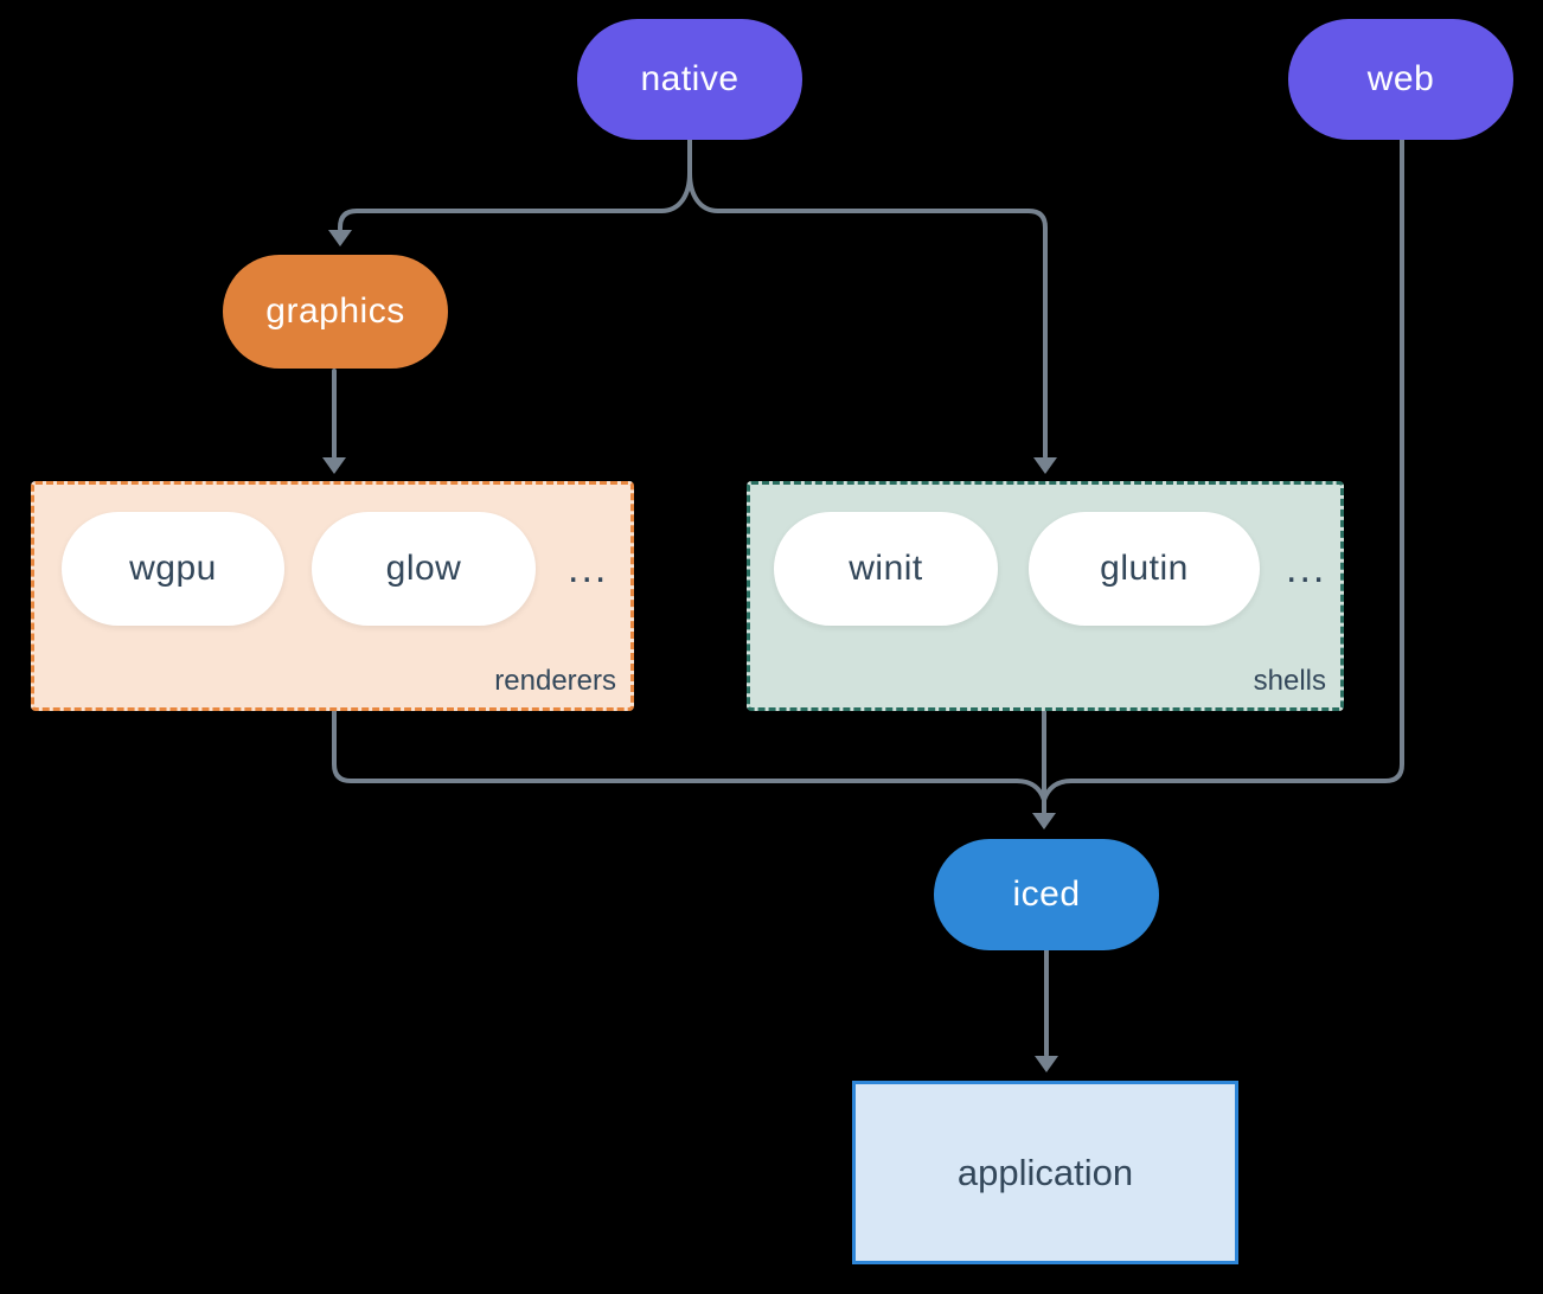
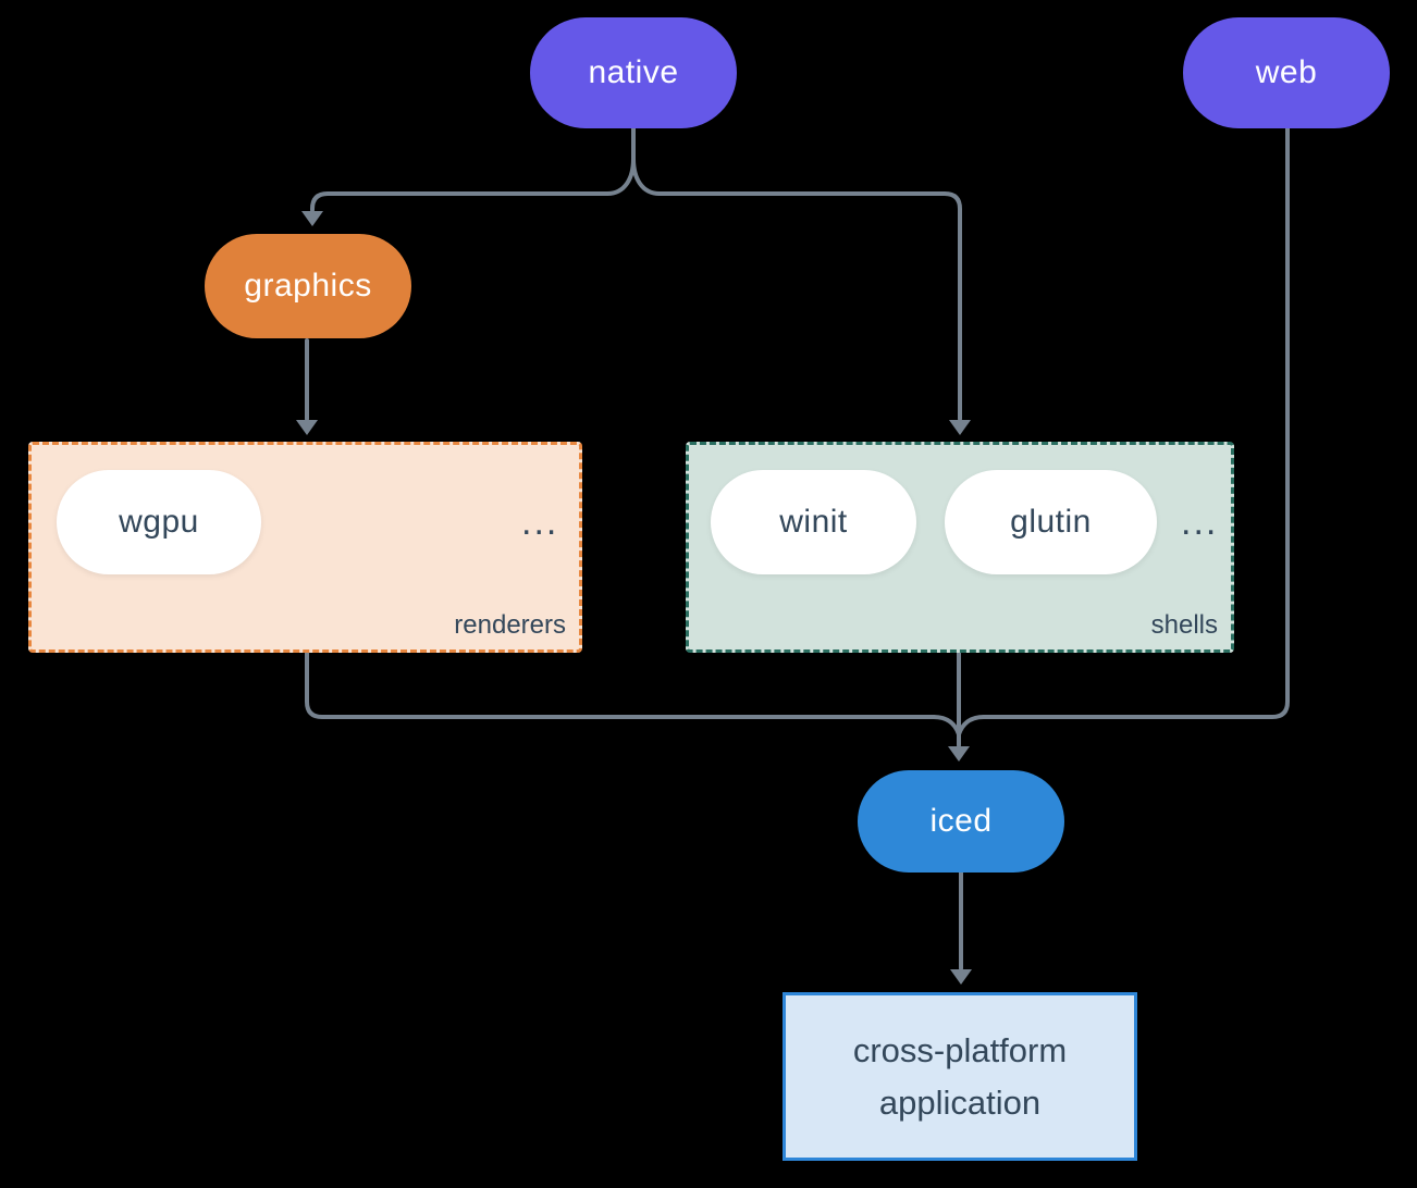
  native
  web
  graphics
  wgpu
- glow
  ...
  renderers
  winit
  glutin
  ...
  shells
  iced
+ cross-platform
  application
